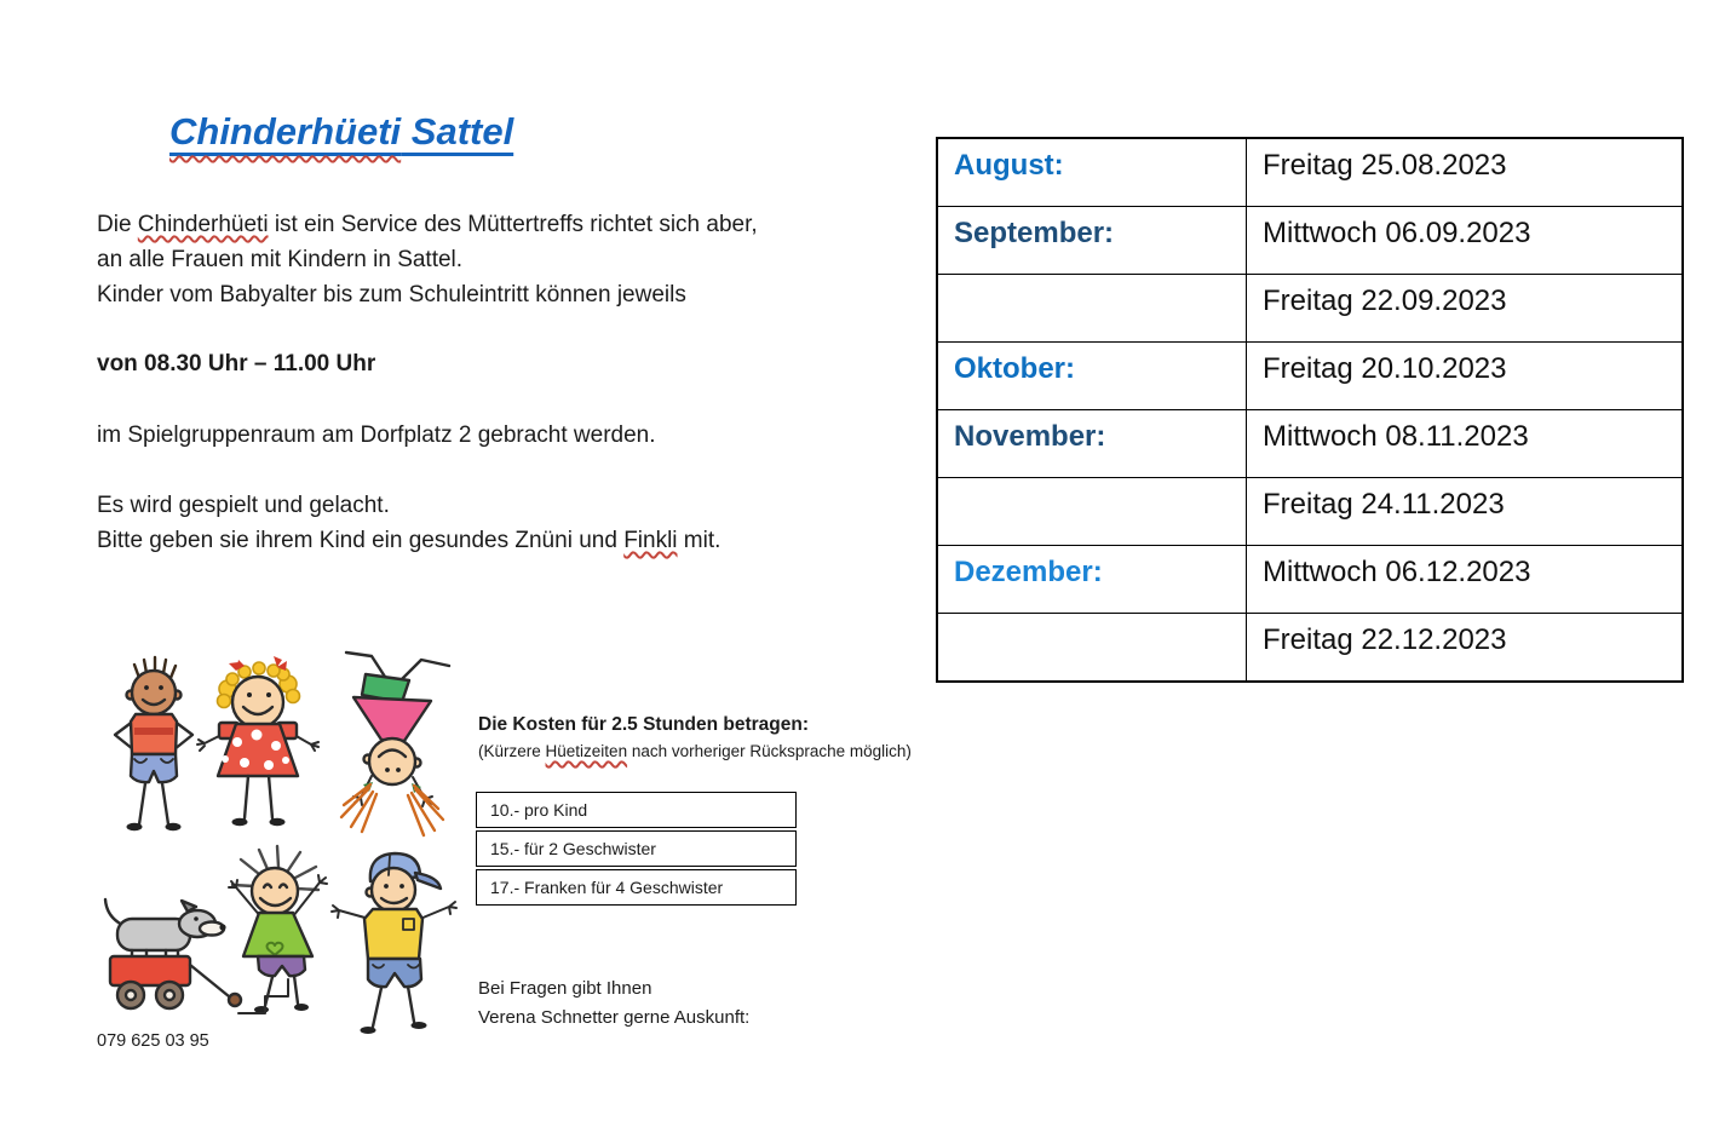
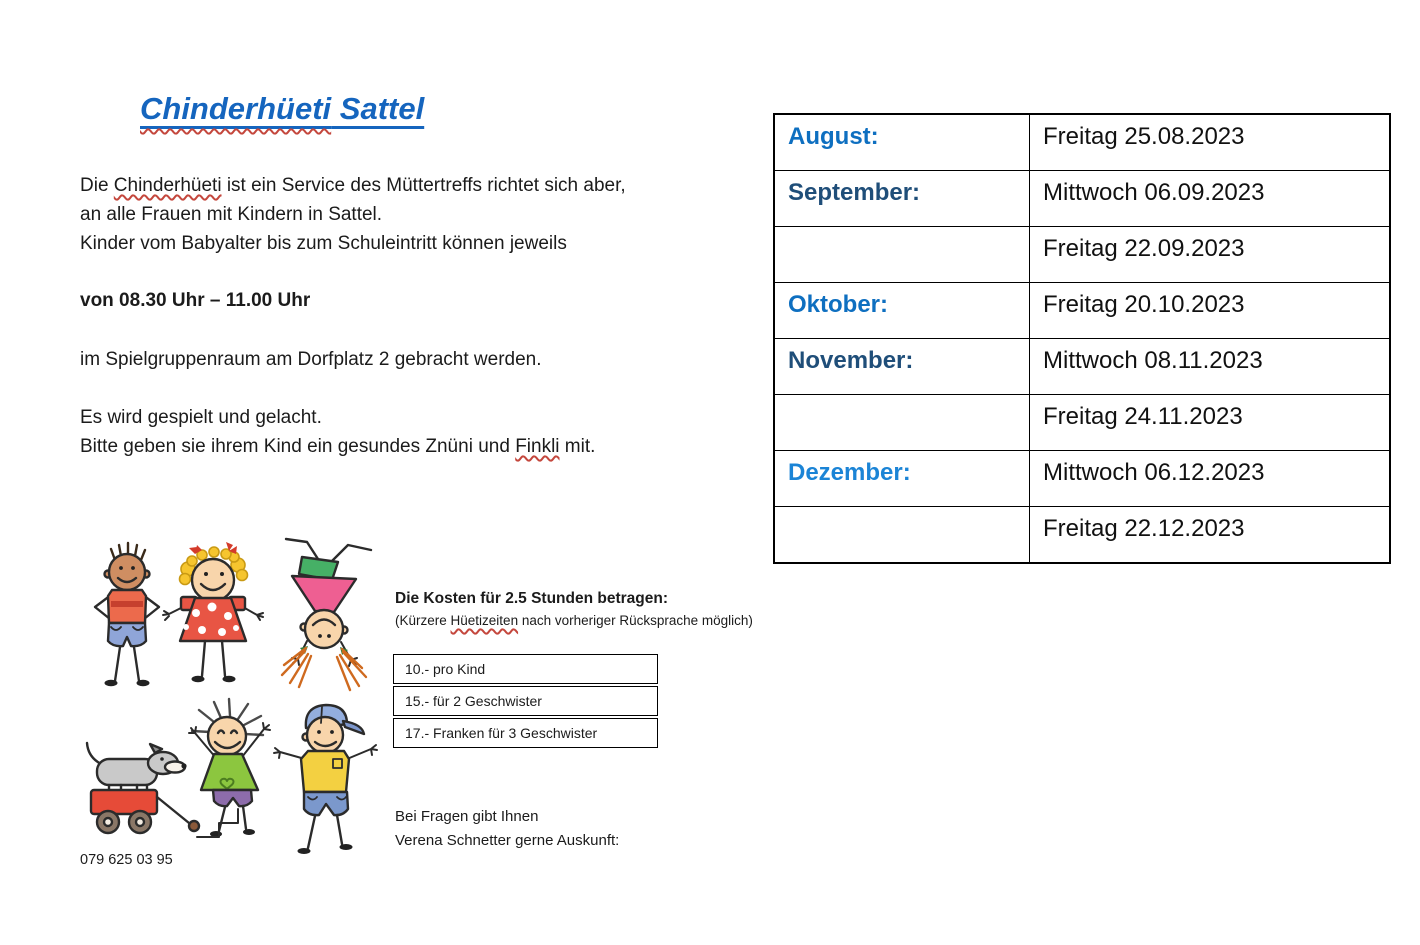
  Chinderhüeti Sattel
  Die Chinderhüeti ist ein Service des Müttertreffs richtet sich aber,
  an alle Frauen mit Kindern in Sattel.
  Kinder vom Babyalter bis zum Schuleintritt können jeweils
  von 08.30 Uhr – 11.00 Uhr
  im Spielgruppenraum am Dorfplatz 2 gebracht werden.
  Es wird gespielt und gelacht.
  Bitte geben sie ihrem Kind ein gesundes Znüni und Finkli mit.
  August:	Freitag 25.08.2023
  September:	Mittwoch 06.09.2023
  	Freitag 22.09.2023
  Oktober:	Freitag 20.10.2023
  November:	Mittwoch 08.11.2023
  	Freitag 24.11.2023
  Dezember:	Mittwoch 06.12.2023
  	Freitag 22.12.2023
  Die Kosten für 2.5 Stunden betragen:
  (Kürzere Hüetizeiten nach vorheriger Rücksprache möglich)
  10.- pro Kind
  15.- für 2 Geschwister
- 17.- Franken für 4 Geschwister
+ 17.- Franken für 3 Geschwister
  Bei Fragen gibt Ihnen
  Verena Schnetter gerne Auskunft:
  079 625 03 95
